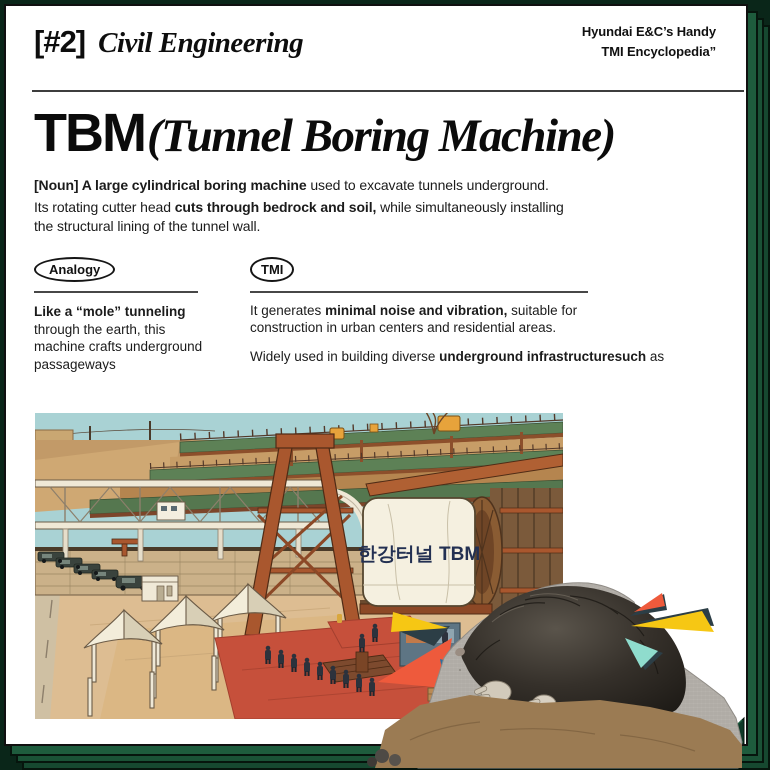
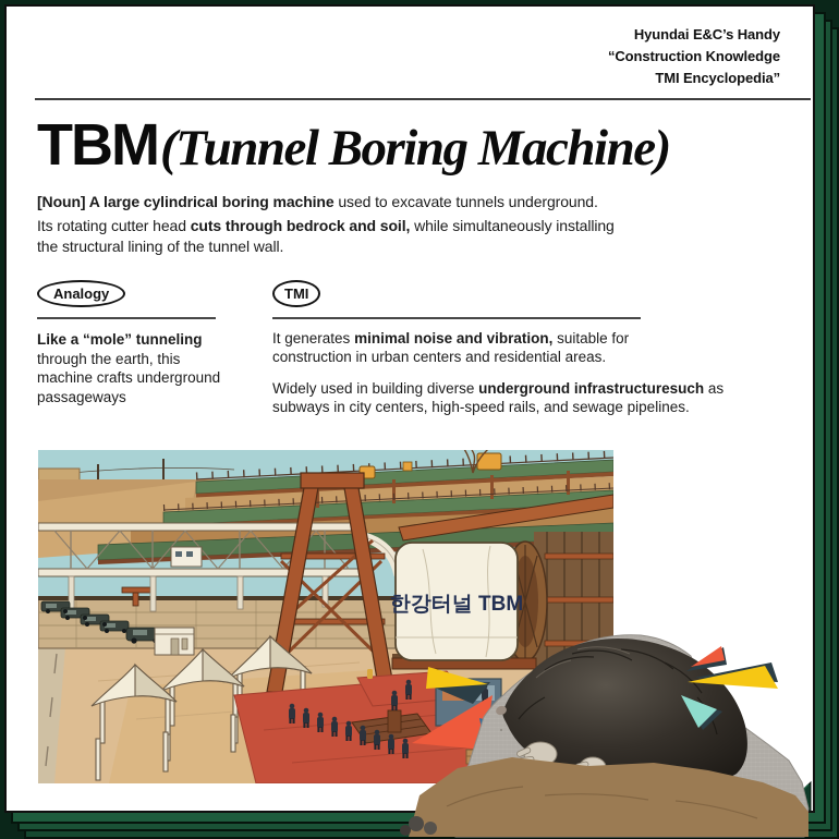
- [#2]
- Civil Engineering
  Hyundai E&C’s Handy
+ “Construction Knowledge
  TMI Encyclopedia”
  TBM
  (Tunnel Boring Machine)
  [Noun] A large cylindrical boring machine used to excavate tunnels underground.
  Its rotating cutter head cuts through bedrock and soil, while simultaneously installing
  the structural lining of the tunnel wall.
  Analogy
  Like a “mole” tunneling
  through the earth, this
  machine crafts underground
  passageways
  TMI
  It generates minimal noise and vibration, suitable for
  construction in urban centers and residential areas.
  Widely used in building diverse underground infrastructuresuch as
+ subways in city centers, high-speed rails, and sewage pipelines.
  한강터널 TBM
